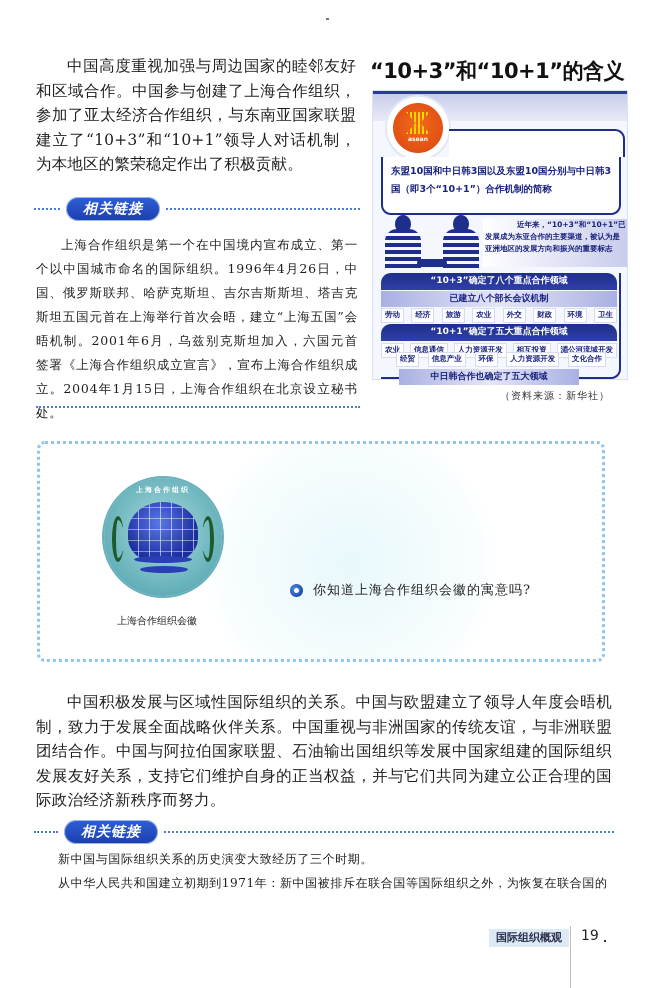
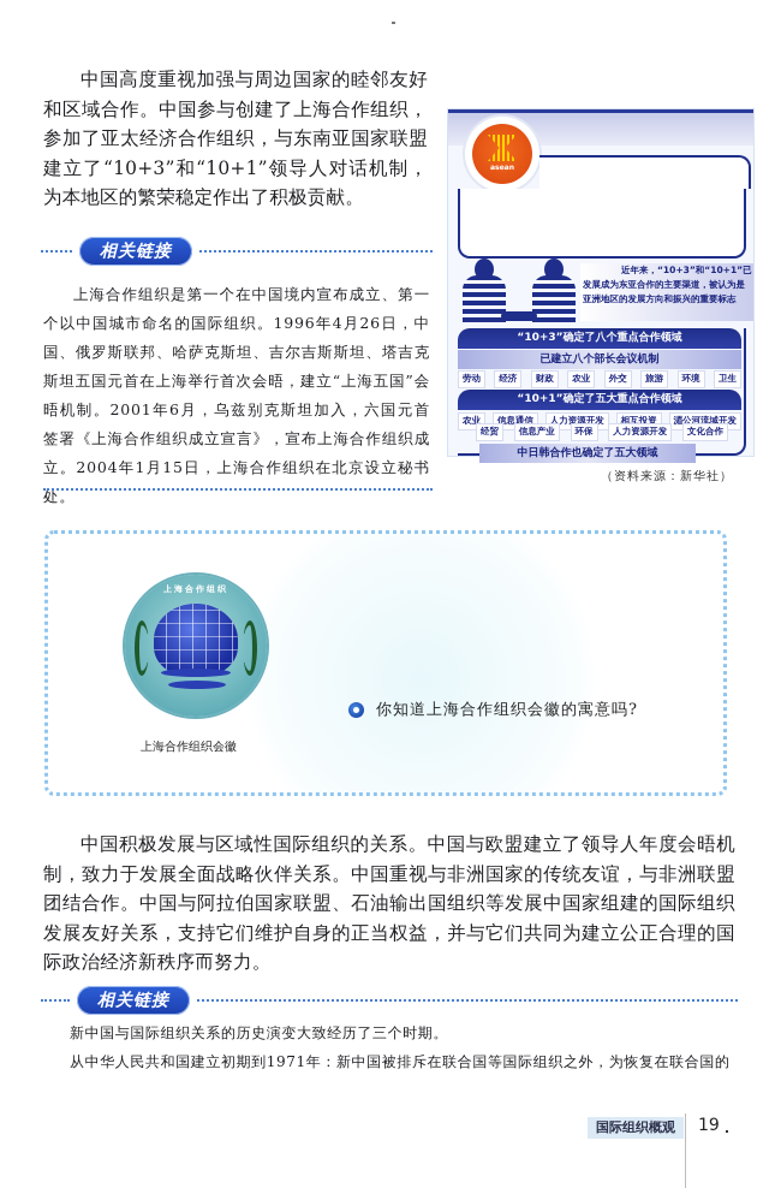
  中国高度重视加强与周边国家的睦邻友好和区域合作。中国参与创建了上海合作组织，参加了亚太经济合作组织，与东南亚国家联盟建立了“10+3”和“10+1”领导人对话机制，为本地区的繁荣稳定作出了积极贡献。
  相关链接
  上海合作组织是第一个在中国境内宣布成立、第一个以中国城市命名的国际组织。1996年4月26日，中国、俄罗斯联邦、哈萨克斯坦、吉尔吉斯斯坦、塔吉克斯坦五国元首在上海举行首次会晤，建立“上海五国”会晤机制。2001年6月，乌兹别克斯坦加入，六国元首签署《上海合作组织成立宣言》，宣布上海合作组织成立。2004年1月15日，上海合作组织在北京设立秘书处。
- “10+3”和“10+1”的含义
- 东盟10国和中日韩3国以及东盟10国分别与中日韩3国（即3个“10+1”）合作机制的简称
  近年来，“10+3”和“10+1”已发展成为东亚合作的主要渠道，被认为是亚洲地区的发展方向和振兴的重要标志
  “10+3”确定了八个重点合作领域
  已建立八个部长会议机制
  劳动
  经济
- 旅游
+ 财政
  农业
  外交
- 财政
+ 旅游
  环境
  卫生
  “10+1”确定了五大重点合作领域
  农业
  信息通信
  人力资源开发
  相互投资
  湄公河流域开发
  中日韩合作也确定了五大领域
  经贸
  信息产业
  环保
  人力资源开发
  文化合作
  （资料来源：新华社）
  上海合作组织
  上海合作组织会徽
  你知道上海合作组织会徽的寓意吗?
  中国积极发展与区域性国际组织的关系。中国与欧盟建立了领导人年度会晤机制，致力于发展全面战略伙伴关系。中国重视与非洲国家的传统友谊，与非洲联盟团结合作。中国与阿拉伯国家联盟、石油输出国组织等发展中国家组建的国际组织发展友好关系，支持它们维护自身的正当权益，并与它们共同为建立公正合理的国际政治经济新秩序而努力。
  相关链接
  新中国与国际组织关系的历史演变大致经历了三个时期。
  从中华人民共和国建立初期到1971年：新中国被排斥在联合国等国际组织之外，为恢复在联合国的
  国际组织概观
  19
